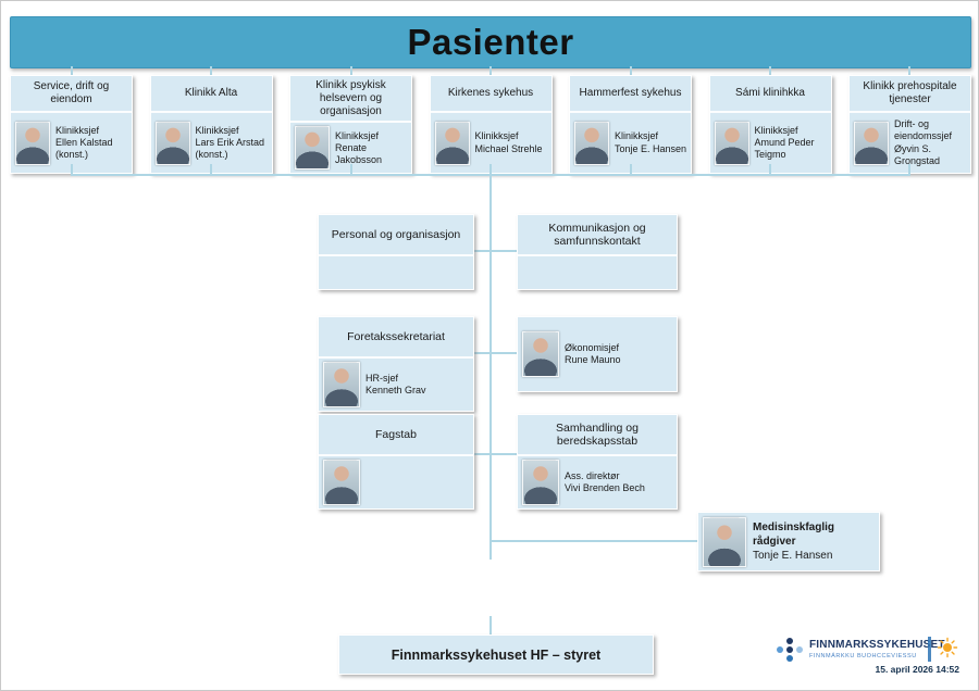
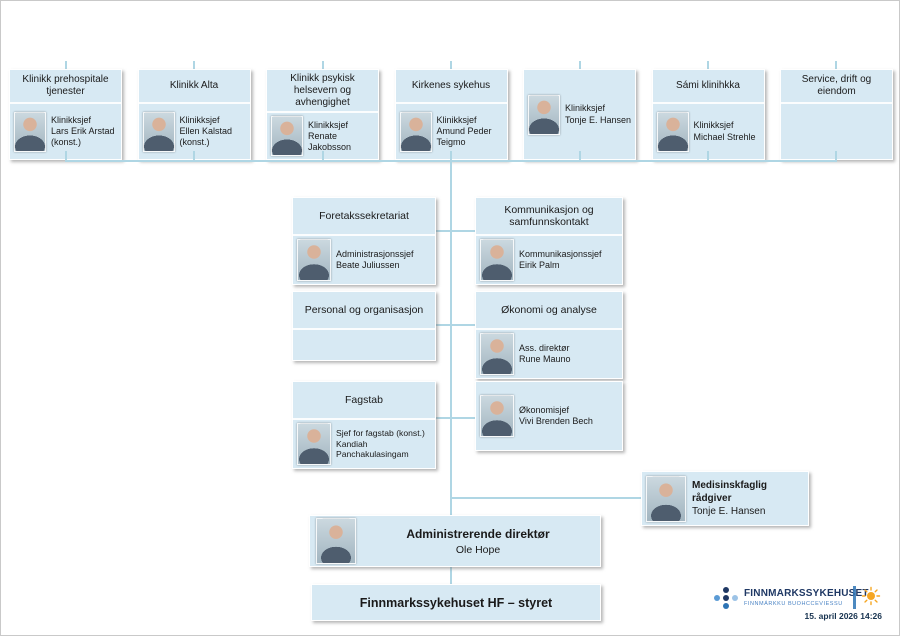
- Pasienter
- Service, drift og eiendom
+ Klinikk prehospitale tjenester
  Klinikksjef
- Ellen Kalstad (konst.)
+ Lars Erik Arstad (konst.)
  Klinikk Alta
  Klinikksjef
- Lars Erik Arstad (konst.)
+ Ellen Kalstad (konst.)
- Klinikk psykisk helsevern og organisasjon
+ Klinikk psykisk helsevern og avhengighet
  Klinikksjef
  Renate Jakobsson
  Kirkenes sykehus
  Klinikksjef
- Michael Strehle
+ Amund Peder Teigmo
- Hammerfest sykehus
  Klinikksjef
  Tonje E. Hansen
  Sámi klinihkka
  Klinikksjef
- Amund Peder Teigmo
+ Michael Strehle
- Klinikk prehospitale tjenester
+ Service, drift og eiendom
- Drift- og eiendomssjef
- Øyvin S. Grongstad
- Personal og organisasjon
+ Foretakssekretariat
+ Administrasjonssjef
+ Beate Juliussen
- Foretakssekretariat
+ Personal og organisasjon
- HR-sjef
- Kenneth Grav
  Fagstab
+ Sjef for fagstab (konst.)
+ Kandiah Panchakulasingam
  Kommunikasjon og samfunnskontakt
+ Kommunikasjonssjef
+ Eirik Palm
+ Økonomi og analyse
- Økonomisjef
+ Ass. direktør
  Rune Mauno
- Samhandling og beredskapsstab
- Ass. direktør
+ Økonomisjef
  Vivi Brenden Bech
  Medisinskfaglig rådgiver
  Tonje E. Hansen
+ Administrerende direktør
+ Ole Hope
  Finnmarkssykehuset HF – styret
  FINNMARKSSYKEHUSE
- 15. april 2026 14:52
+ 15. april 2026 14:26
